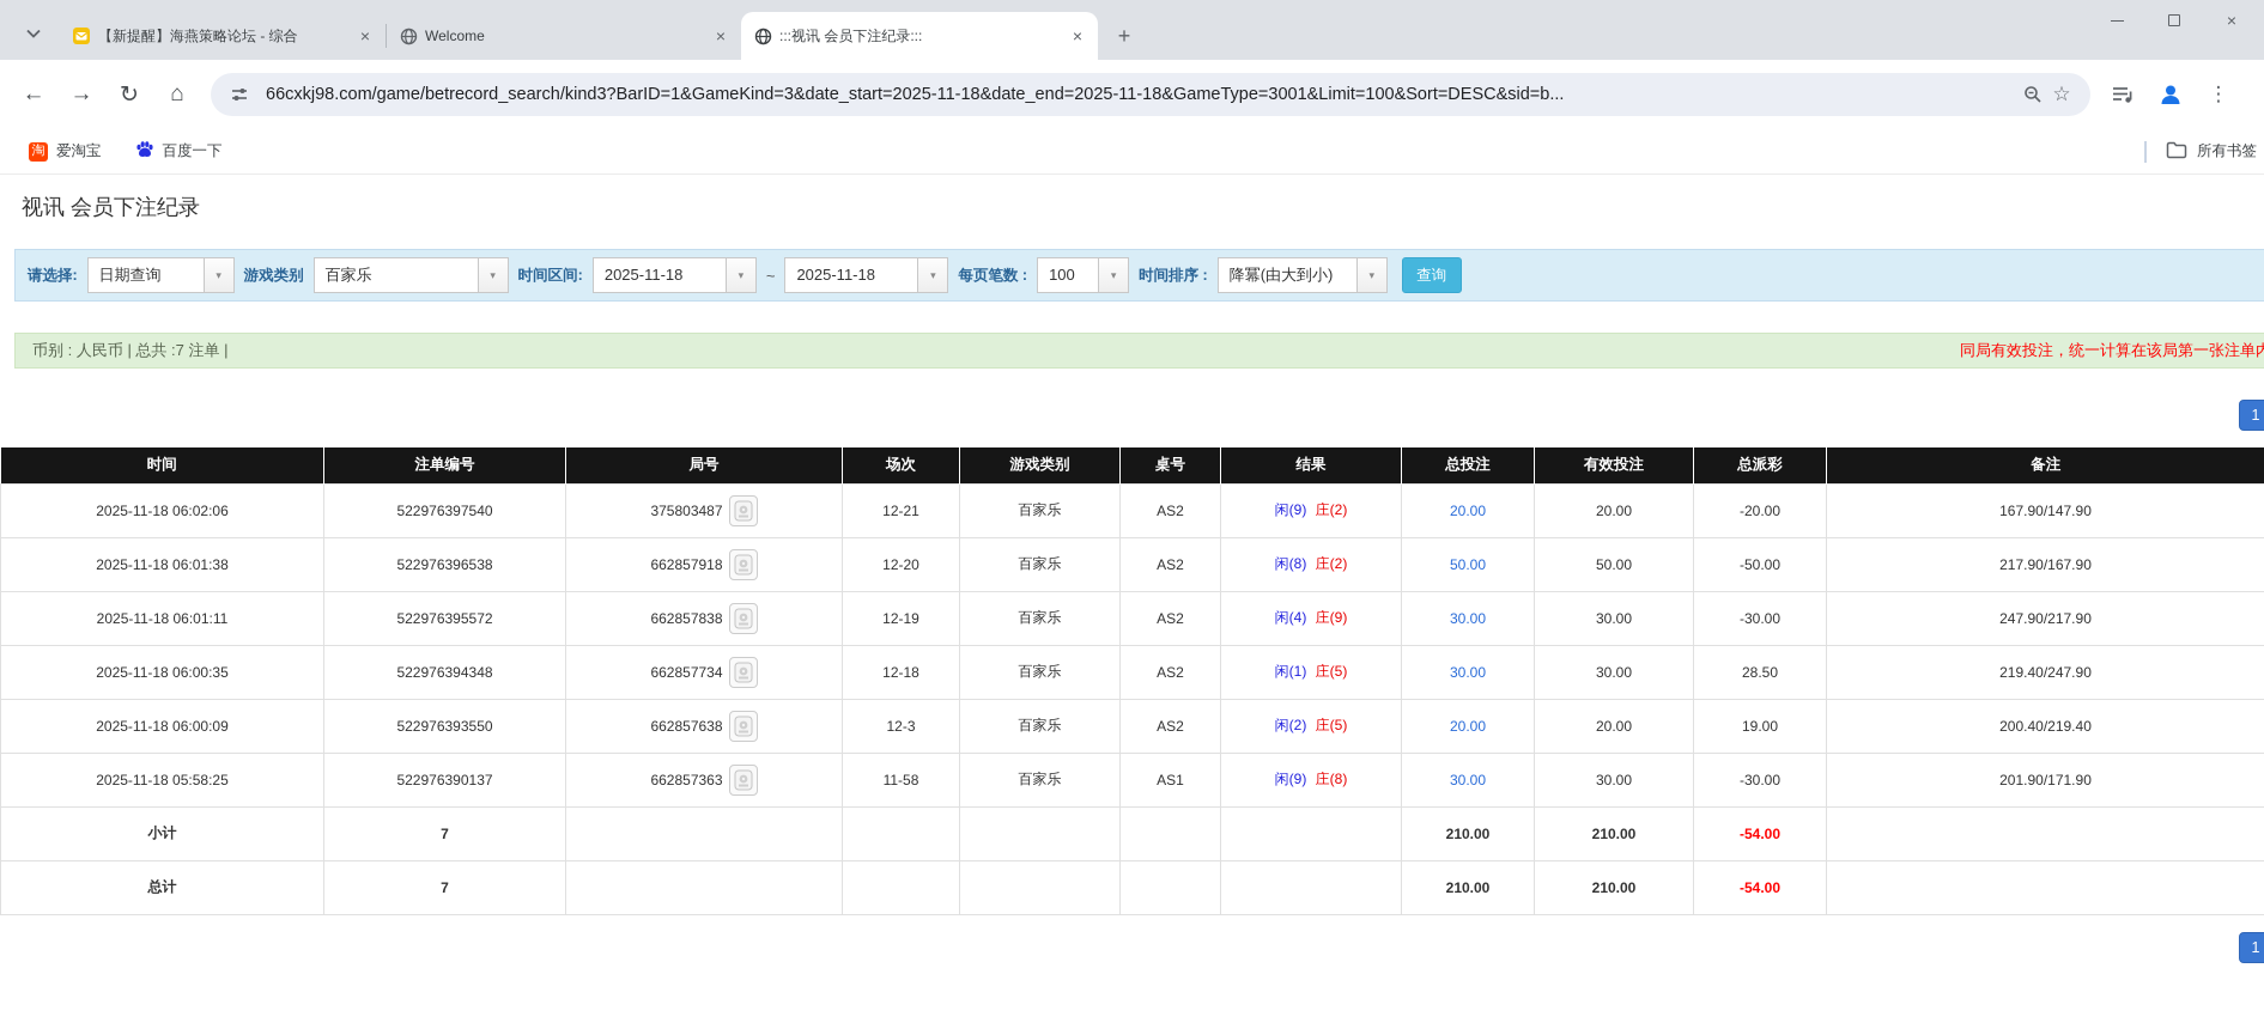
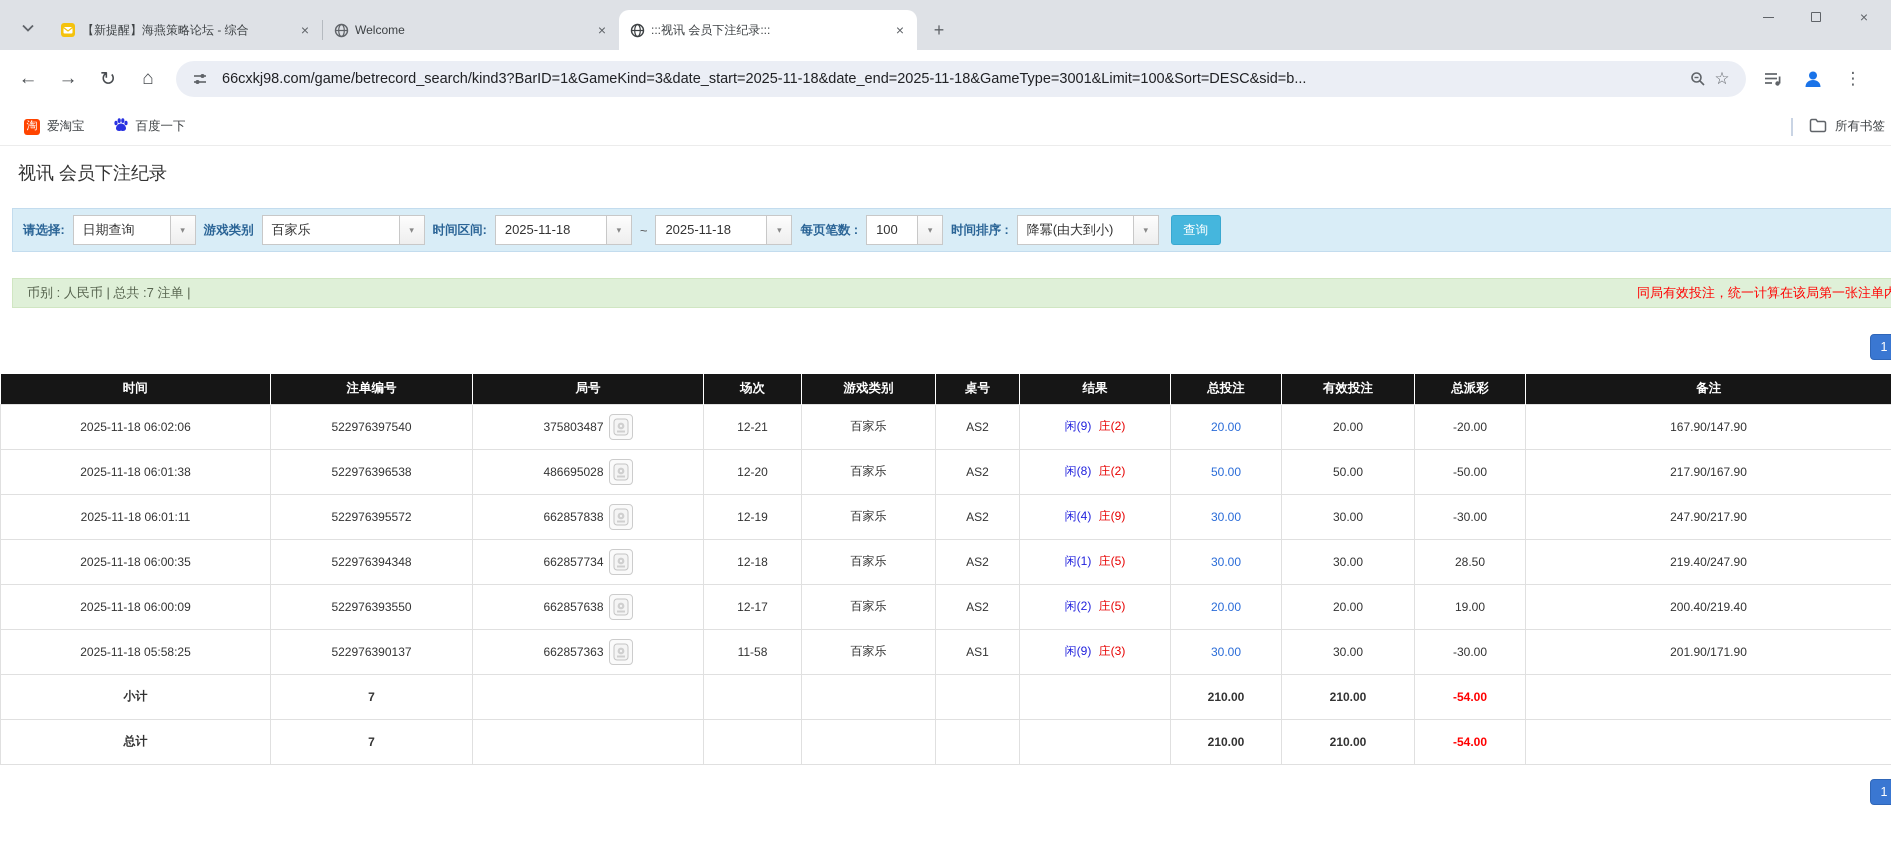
  【新提醒】海燕策略论坛 - 综合
  ×
  Welcome
  ×
  :::视讯 会员下注纪录:::
  ×
  +
  ×
  ←
  →
  ↻
  ⌂
  66cxkj98.com/game/betrecord_search/kind3?BarID=1&GameKind=3&date_start=2025-11-18&date_end=2025-11-18&GameType=3001&Limit=100&Sort=DESC&sid=b...
  ☆
  ⋮
  淘
  爱淘宝
  百度一下
  所有书签
  视讯 会员下注纪录
  请选择:
  日期查询
  ▾
  游戏类别
  百家乐
  ▾
  时间区间:
  2025-11-18
  ▾
  ~
  2025-11-18
  ▾
  每页笔数 :
  100
  ▾
  时间排序 :
  降冪(由大到小)
  ▾
  查询
  币别 : 人民币 | 总共 :7 注单 |
  同局有效投注，统一计算在该局第一张注单
  1
  时间	注单编号	局号	场次	游戏类别	桌号	结果	总投注	有效投注	总派彩	备注
  2025-11-18 06:02:06	522976397540	375803487	12-21	百家乐	AS2	闲(9) 庄(2)	20.00	20.00	-20.00	167.90/147.90
- 2025-11-18 06:01:38	522976396538	662857918	12-20	百家乐	AS2	闲(8) 庄(2)	50.00	50.00	-50.00	217.90/167.90
+ 2025-11-18 06:01:38	522976396538	486695028	12-20	百家乐	AS2	闲(8) 庄(2)	50.00	50.00	-50.00	217.90/167.90
  2025-11-18 06:01:11	522976395572	662857838	12-19	百家乐	AS2	闲(4) 庄(9)	30.00	30.00	-30.00	247.90/217.90
  2025-11-18 06:00:35	522976394348	662857734	12-18	百家乐	AS2	闲(1) 庄(5)	30.00	30.00	28.50	219.40/247.90
- 2025-11-18 06:00:09	522976393550	662857638	12-3	百家乐	AS2	闲(2) 庄(5)	20.00	20.00	19.00	200.40/219.40
+ 2025-11-18 06:00:09	522976393550	662857638	12-17	百家乐	AS2	闲(2) 庄(5)	20.00	20.00	19.00	200.40/219.40
- 2025-11-18 05:58:25	522976390137	662857363	11-58	百家乐	AS1	闲(9) 庄(8)	30.00	30.00	-30.00	201.90/171.90
+ 2025-11-18 05:58:25	522976390137	662857363	11-58	百家乐	AS1	闲(9) 庄(3)	30.00	30.00	-30.00	201.90/171.90
  小计	7						210.00	210.00	-54.00
  总计	7						210.00	210.00	-54.00
  1
